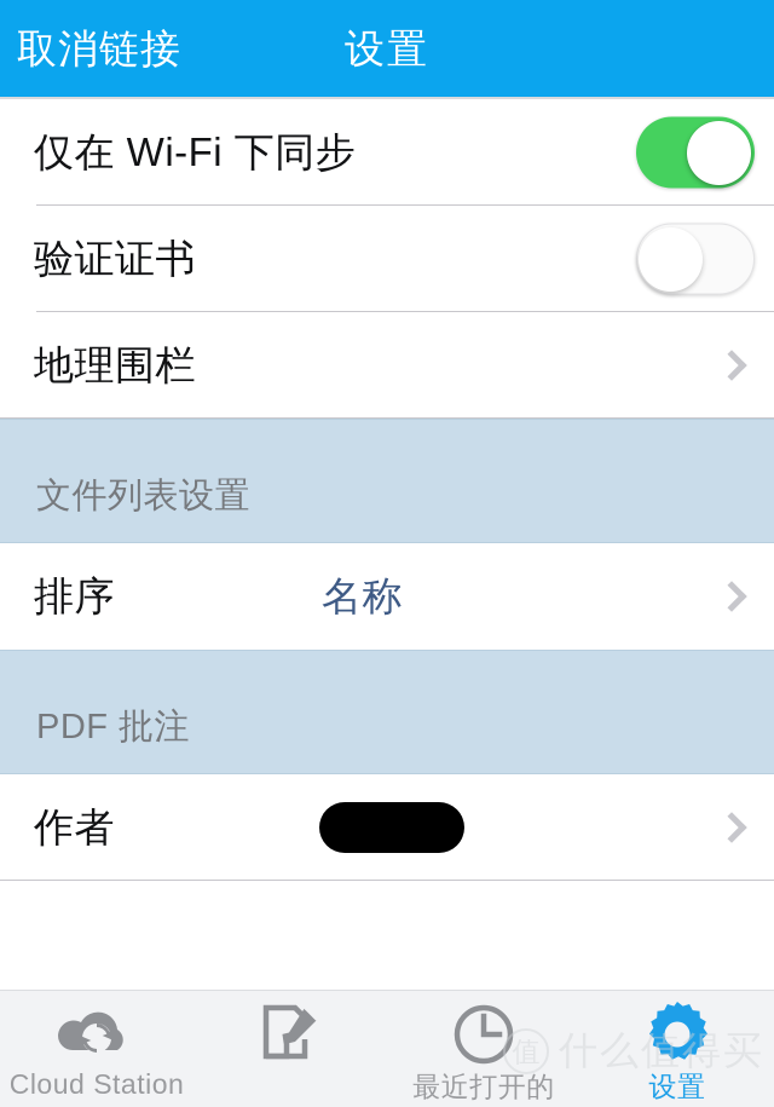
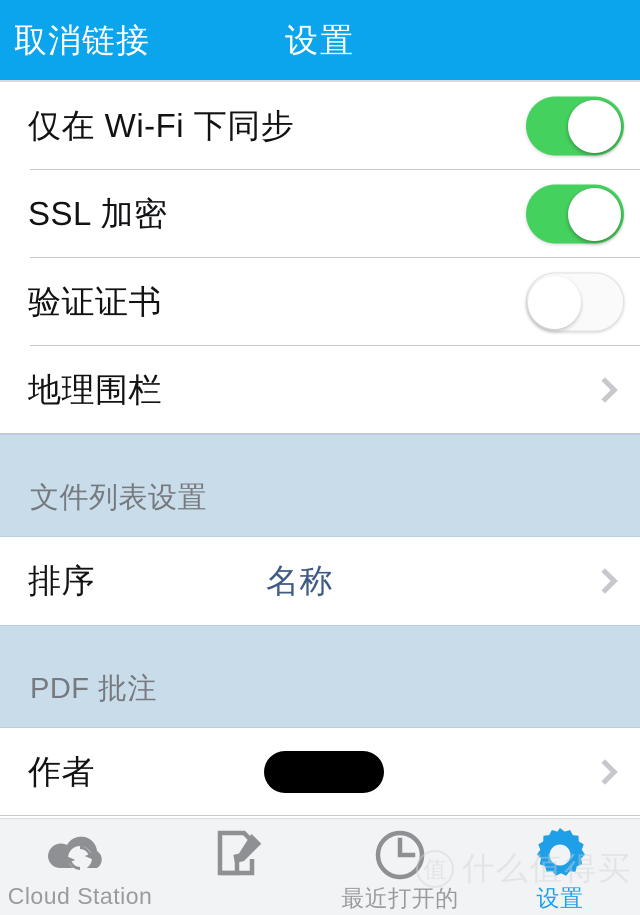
  取消链接
  设置
  仅在 Wi-Fi 下同步
+ SSL 加密
  验证证书
  地理围栏
  文件列表设置
  排序
  名称
  PDF 批注
  作者
  Cloud Station
  最近打开的
  设置
  值
  什么值得买
